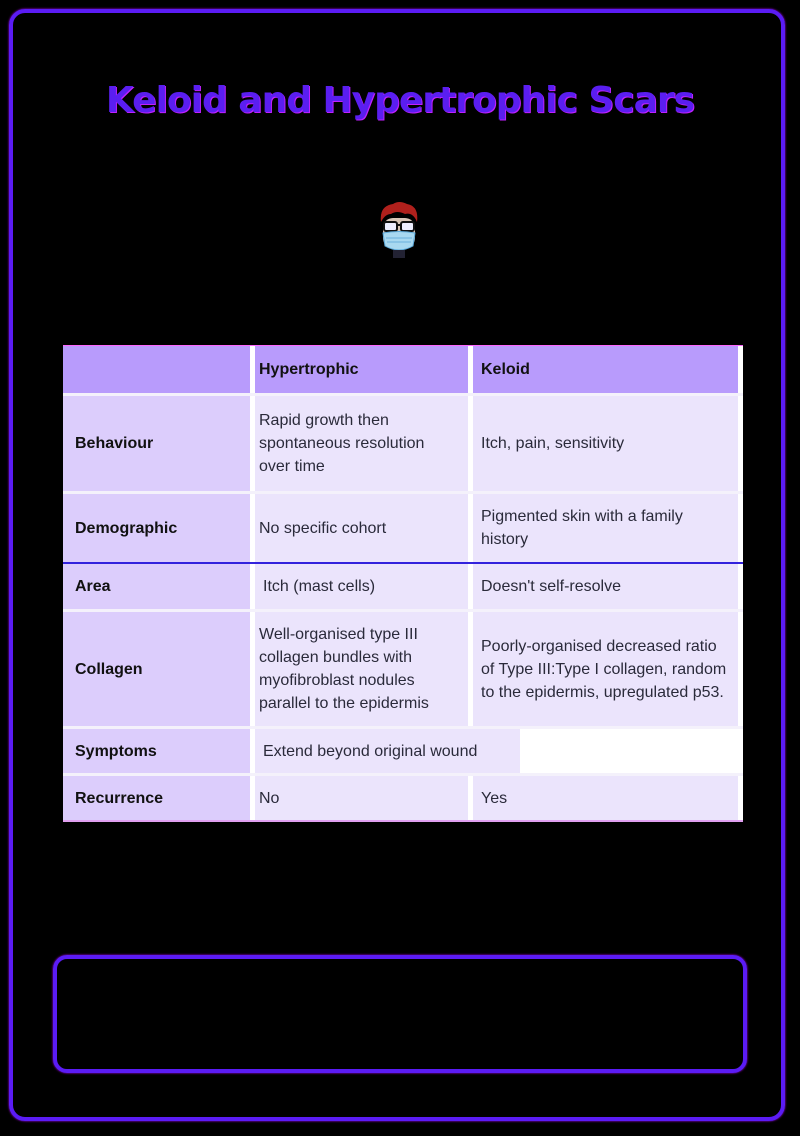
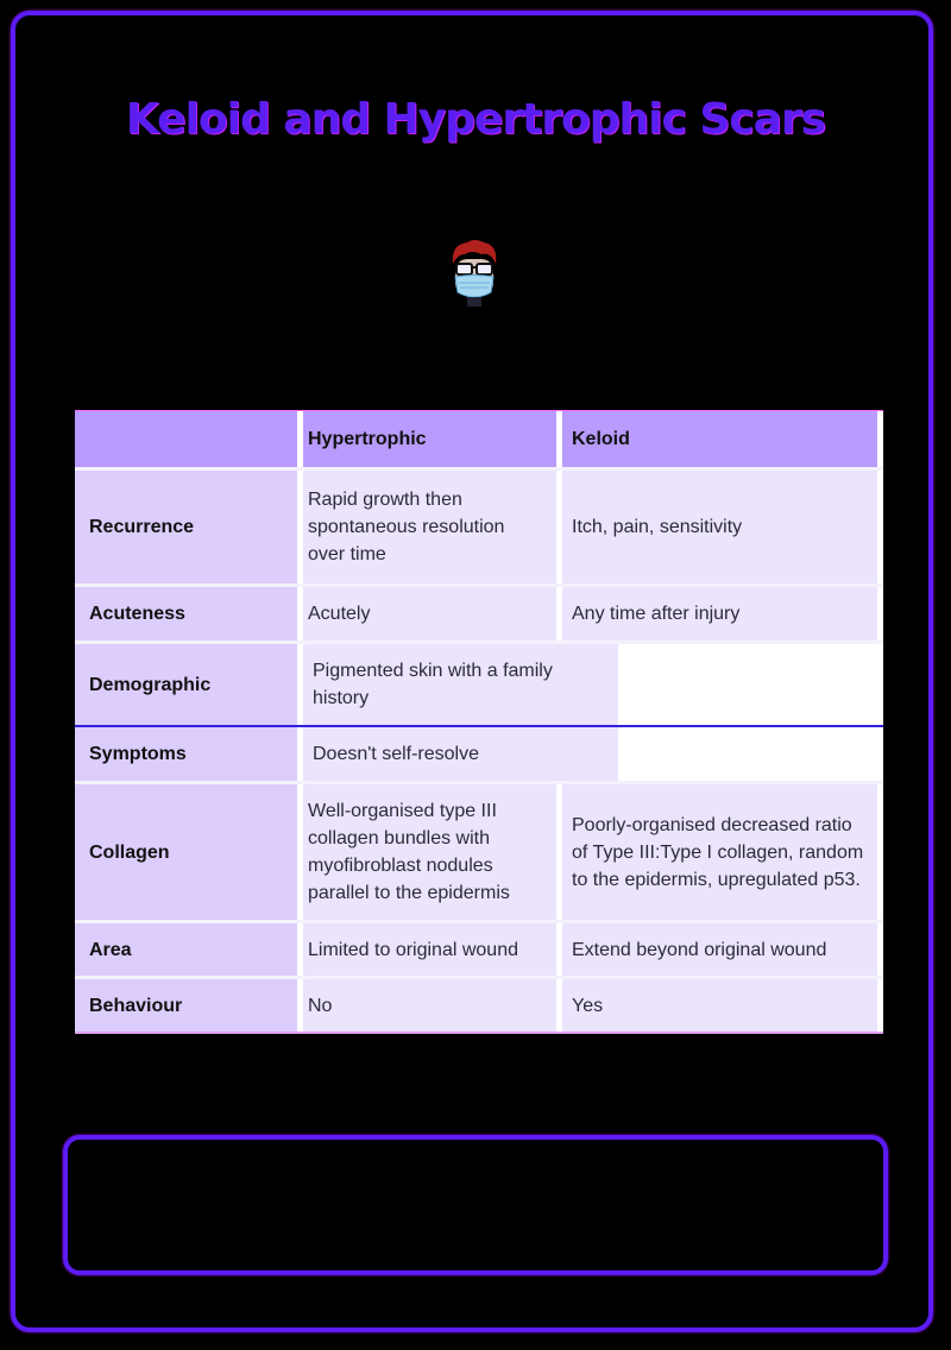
  Keloid and Hypertrophic Scars
  Hypertrophic
  Keloid
- Behaviour
+ Recurrence
  Rapid growth then spontaneous resolution over time
  Itch, pain, sensitivity
+ Acuteness
+ Acutely
+ Any time after injury
  Demographic
- No specific cohort
  Pigmented skin with a family history
- Area
+ Symptoms
- Itch (mast cells)
  Doesn't self-resolve
  Collagen
  Well-organised type III collagen bundles with myofibroblast nodules parallel to the epidermis
  Poorly-organised decreased ratio of Type III:Type I collagen, random to the epidermis, upregulated p53.
- Symptoms
+ Area
+ Limited to original wound
  Extend beyond original wound
- Recurrence
+ Behaviour
  No
  Yes
